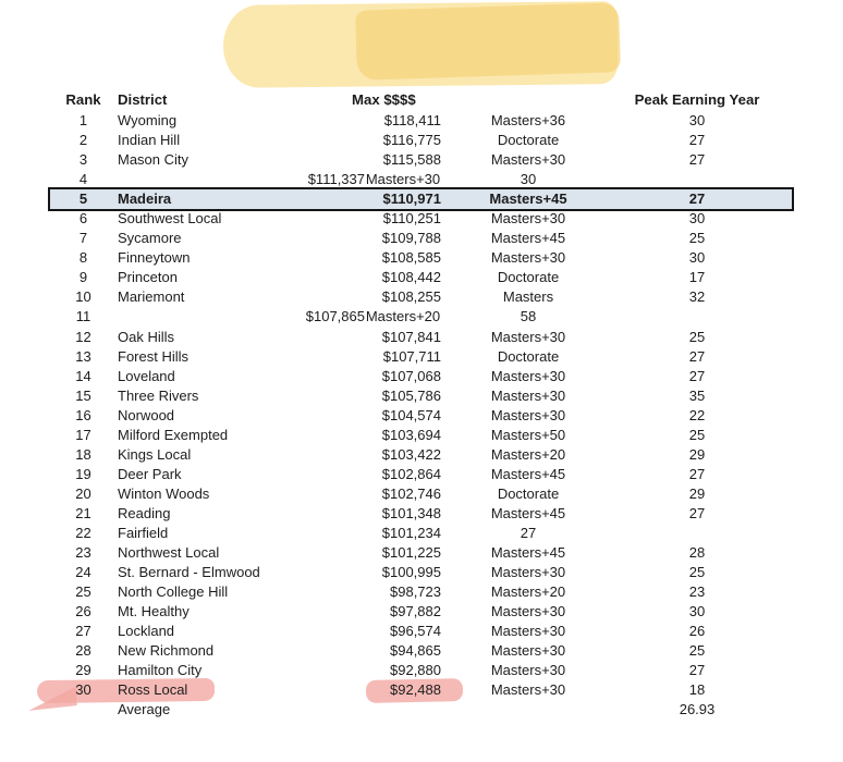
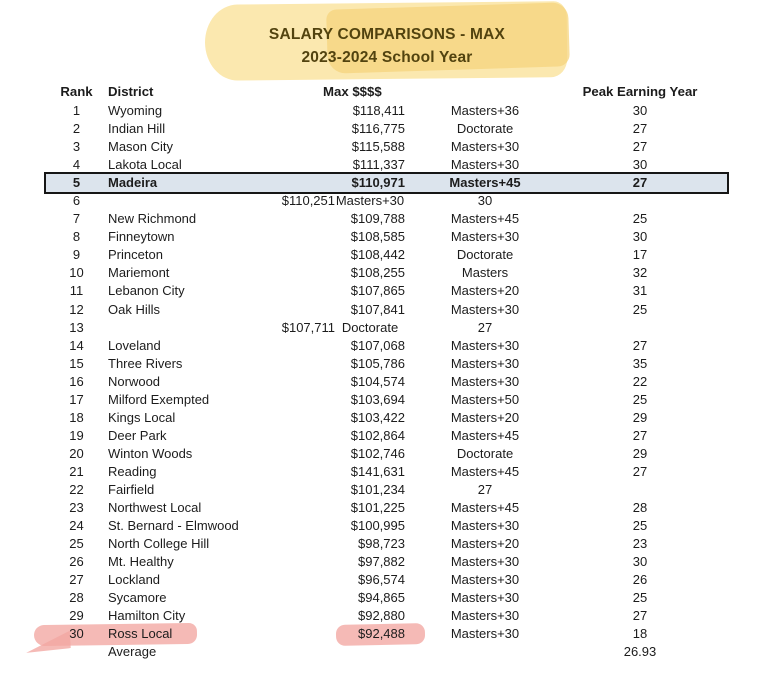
+ SALARY COMPARISONS - MAX
+ 2023-2024 School Year
  Rank
  District
  Max $$$$
  Peak Earning Year
  1
  Wyoming
  $118,411
  Masters+36
  30
  2
  Indian Hill
  $116,775
  Doctorate
  27
  3
  Mason City
  $115,588
  Masters+30
  27
  4
+ Lakota Local
  $111,337
  Masters+30
  30
  5
  Madeira
  $110,971
  Masters+45
  27
  6
- Southwest Local
  $110,251
  Masters+30
  30
  7
- Sycamore
+ New Richmond
  $109,788
  Masters+45
  25
  8
  Finneytown
  $108,585
  Masters+30
  30
  9
  Princeton
  $108,442
  Doctorate
  17
  10
  Mariemont
  $108,255
  Masters
  32
  11
+ Lebanon City
  $107,865
  Masters+20
- 58
+ 31
  12
  Oak Hills
  $107,841
  Masters+30
  25
  13
- Forest Hills
  $107,711
  Doctorate
  27
  14
  Loveland
  $107,068
  Masters+30
  27
  15
  Three Rivers
  $105,786
  Masters+30
  35
  16
  Norwood
  $104,574
  Masters+30
  22
  17
  Milford Exempted
  $103,694
  Masters+50
  25
  18
  Kings Local
  $103,422
  Masters+20
  29
  19
  Deer Park
  $102,864
  Masters+45
  27
  20
  Winton Woods
  $102,746
  Doctorate
  29
  21
  Reading
- $101,348
+ $141,631
  Masters+45
  27
  22
  Fairfield
  $101,234
  27
  23
  Northwest Local
  $101,225
  Masters+45
  28
  24
  St. Bernard - Elmwood
  $100,995
  Masters+30
  25
  25
  North College Hill
  $98,723
  Masters+20
  23
  26
  Mt. Healthy
  $97,882
  Masters+30
  30
  27
  Lockland
  $96,574
  Masters+30
  26
  28
- New Richmond
+ Sycamore
  $94,865
  Masters+30
  25
  29
  Hamilton City
  $92,880
  Masters+30
  27
  30
  Ross Local
  $92,488
  Masters+30
  18
  Average
  26.93
